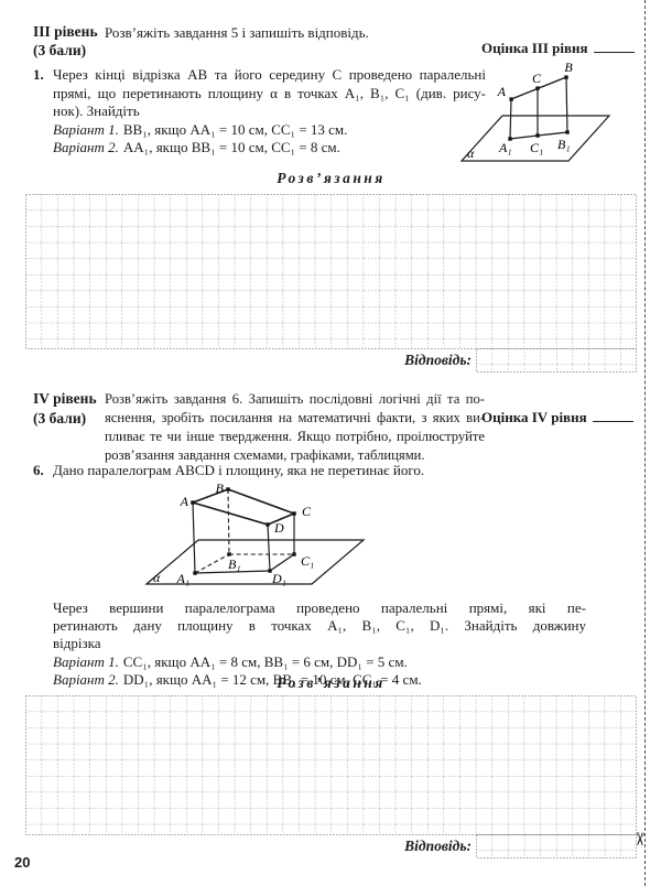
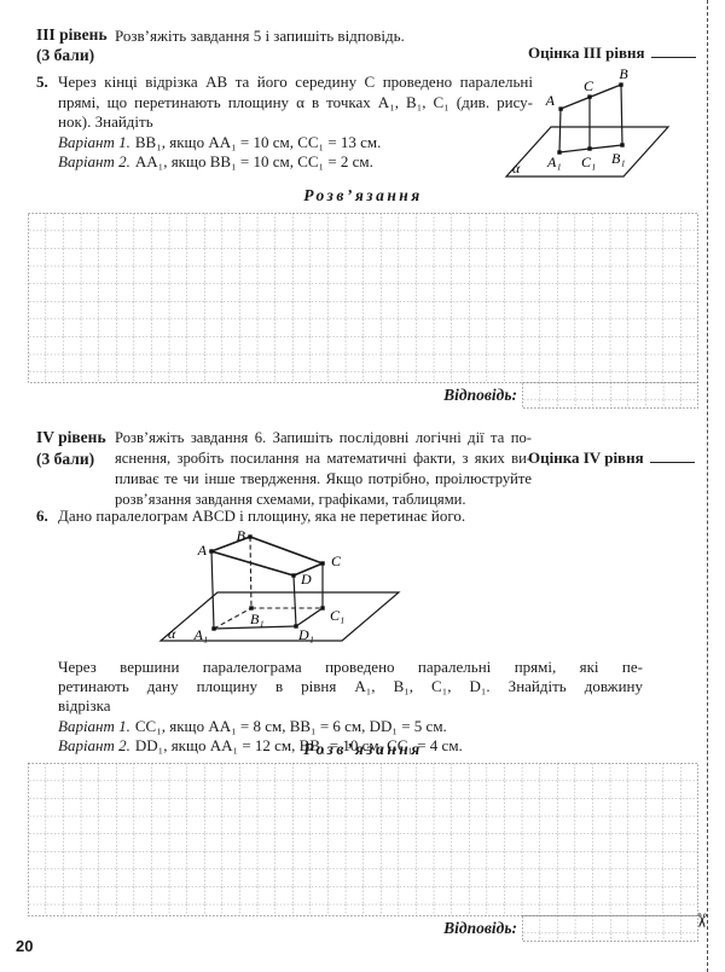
  III рівень
  (3 бали)
  Розв’яжіть завдання 5 і запишіть відповідь.
  Оцінка III рівня
- 1.
+ 5.
  Через кінці відрізка AB та його середину C проведено паралельні
  прямі, що перетинають площину α в точках A₁, B₁, C₁ (див. рису-
  нок). Знайдіть
  Варіант 1. BB₁, якщо AA₁ = 10 см, CC₁ = 13 см.
- Варіант 2. AA₁, якщо BB₁ = 10 см, CC₁ = 8 см.
+ Варіант 2. AA₁, якщо BB₁ = 10 см, CC₁ = 2 см.
  A
  C
  B
  A₁
  C₁
  B₁
  α
  Розв’язання
  Відповідь:
  IV рівень
  (3 бали)
  Розв’яжіть завдання 6. Запишіть послідовні логічні дії та по-
  яснення, зробіть посилання на математичні факти, з яких ви-
  пливає те чи інше твердження. Якщо потрібно, проілюструйте
  розв’язання завдання схемами, графіками, таблицями.
  Оцінка IV рівня
  6.
  Дано паралелограм ABCD і площину, яка не перетинає його.
  A
  B
  C
  D
  A₁
  B₁
  C₁
  D₁
  α
  Через вершини паралелограма проведено паралельні прямі, які пе-
- ретинають дану площину в точках A₁, B₁, C₁, D₁. Знайдіть довжину
+ ретинають дану площину в рівня A₁, B₁, C₁, D₁. Знайдіть довжину
  відрізка
  Варіант 1. CC₁, якщо AA₁ = 8 см, BB₁ = 6 см, DD₁ = 5 см.
  Варіант 2. DD₁, якщо AA₁ = 12 см, BB₁ = 10 см, CC₁ = 4 см.
  Розв’язання
  Відповідь:
  20
